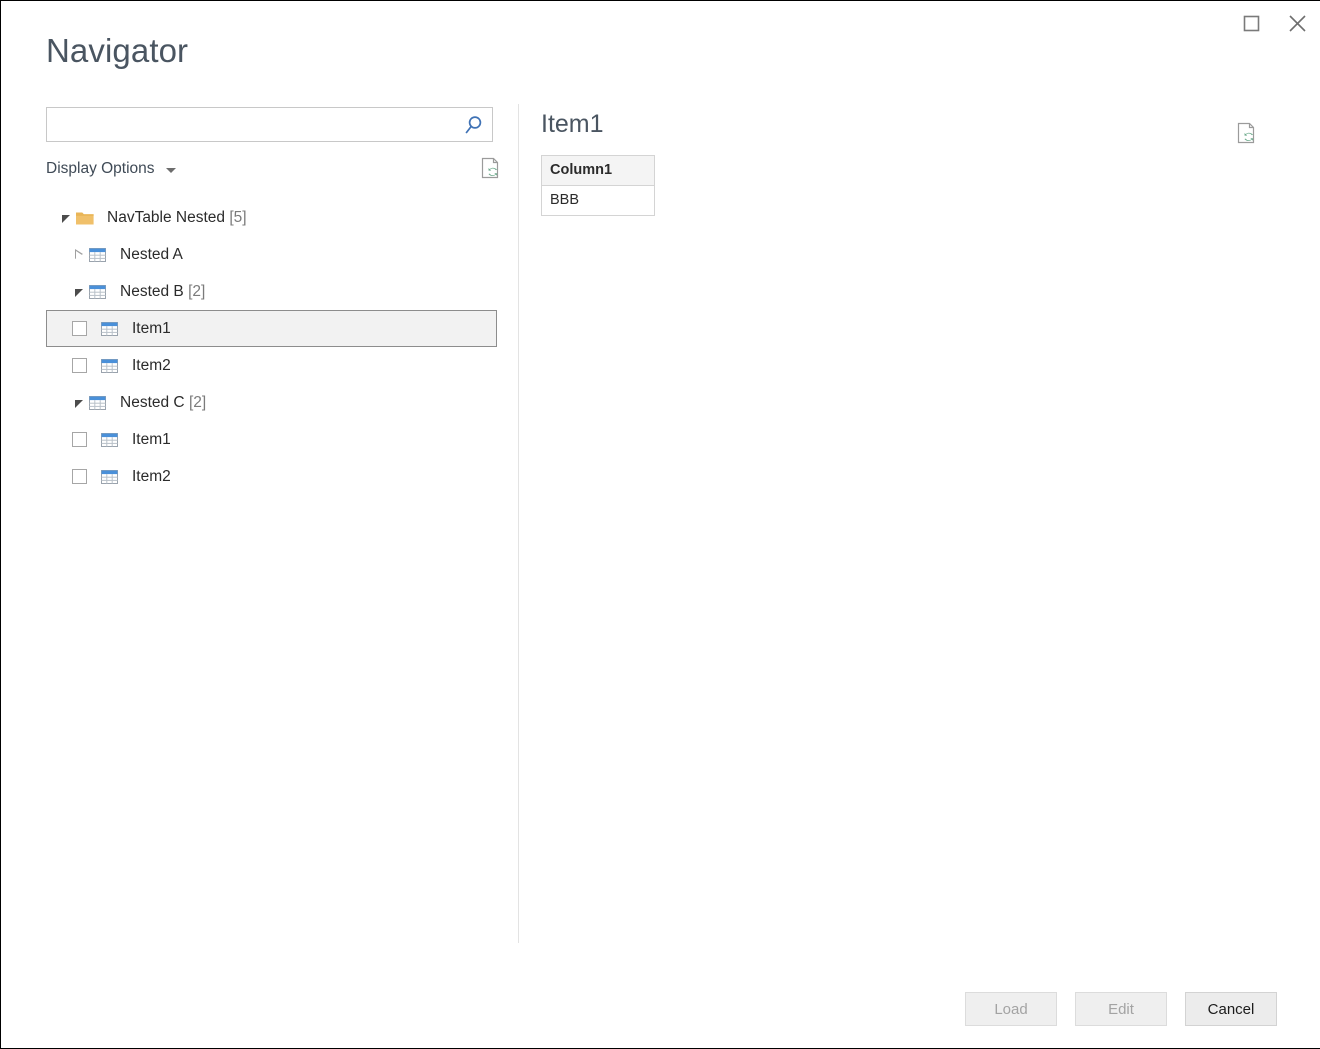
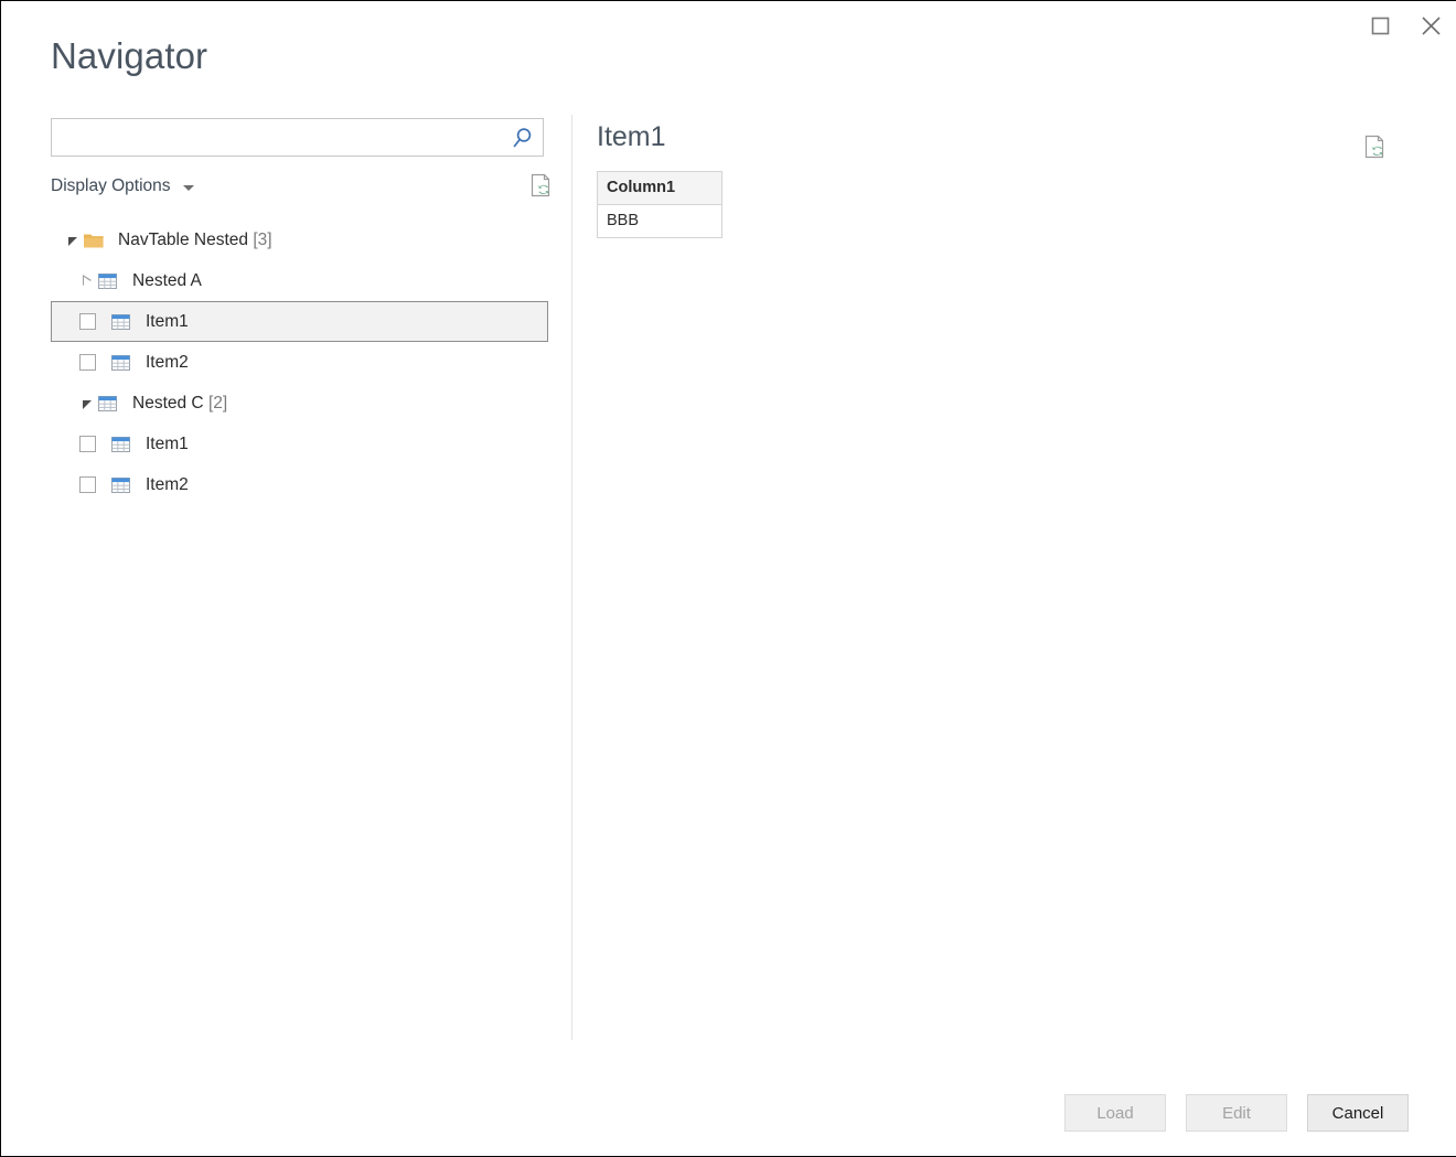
  Navigator
  Display Options
- NavTable Nested [5]
+ NavTable Nested [3]
  Nested A
- Nested B [2]
  Item1
  Item2
  Nested C [2]
  Item1
  Item2
  Item1
  Column1
  BBB
  Load
  Edit
  Cancel
